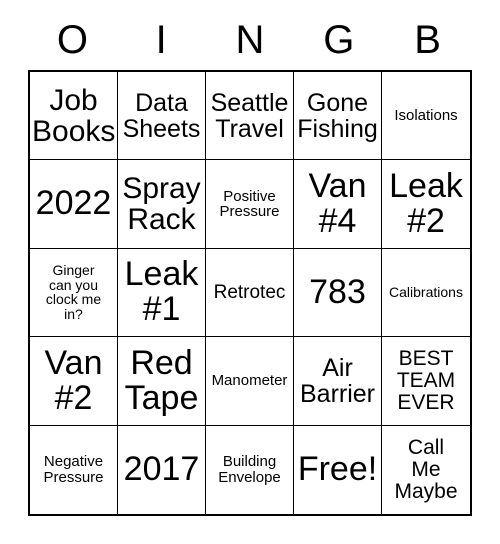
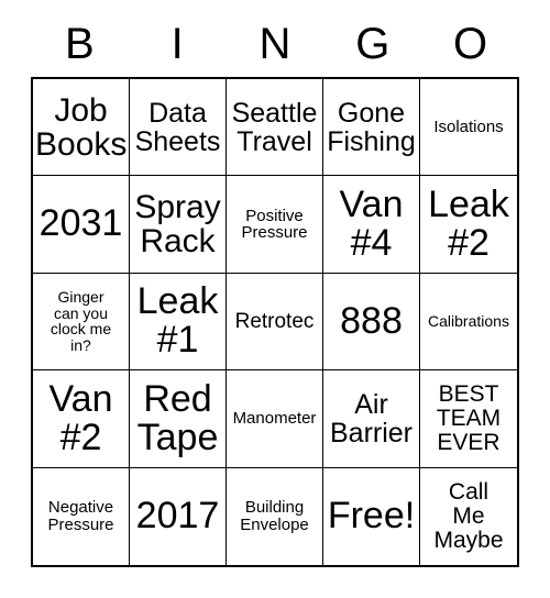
- O
+ B
  I
  N
  G
- B
+ O
  Job
  Books
  Data
  Sheets
  Seattle
  Travel
  Gone
  Fishing
  Isolations
- 2022
+ 2031
  Spray
  Rack
  Positive
  Pressure
  Van
  #4
  Leak
  #2
  Ginger
  can you
  clock me
  in?
  Leak
  #1
  Retrotec
- 783
+ 888
  Calibrations
  Van
  #2
  Red
  Tape
  Manometer
  Air
  Barrier
  BEST
  TEAM
  EVER
  Negative
  Pressure
  2017
  Building
  Envelope
  Free!
  Call
  Me
  Maybe
